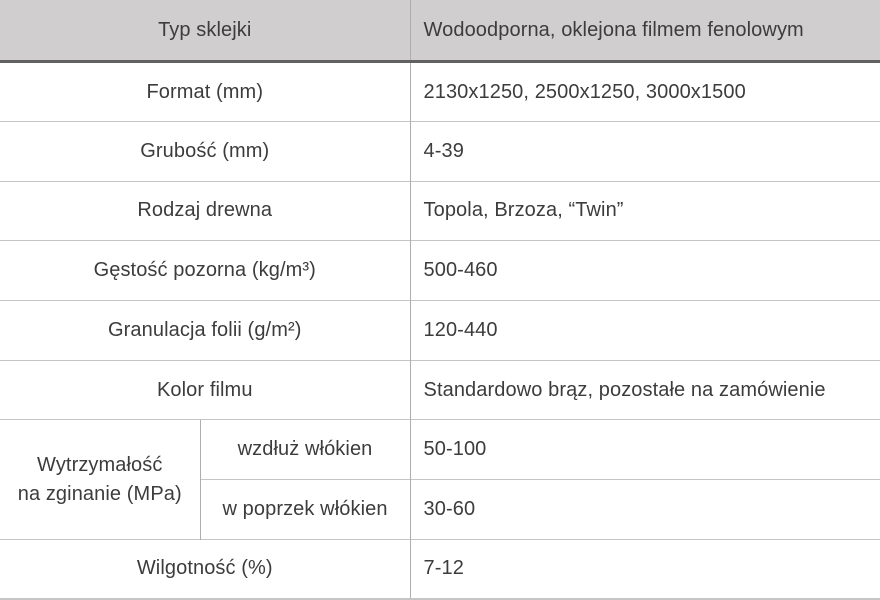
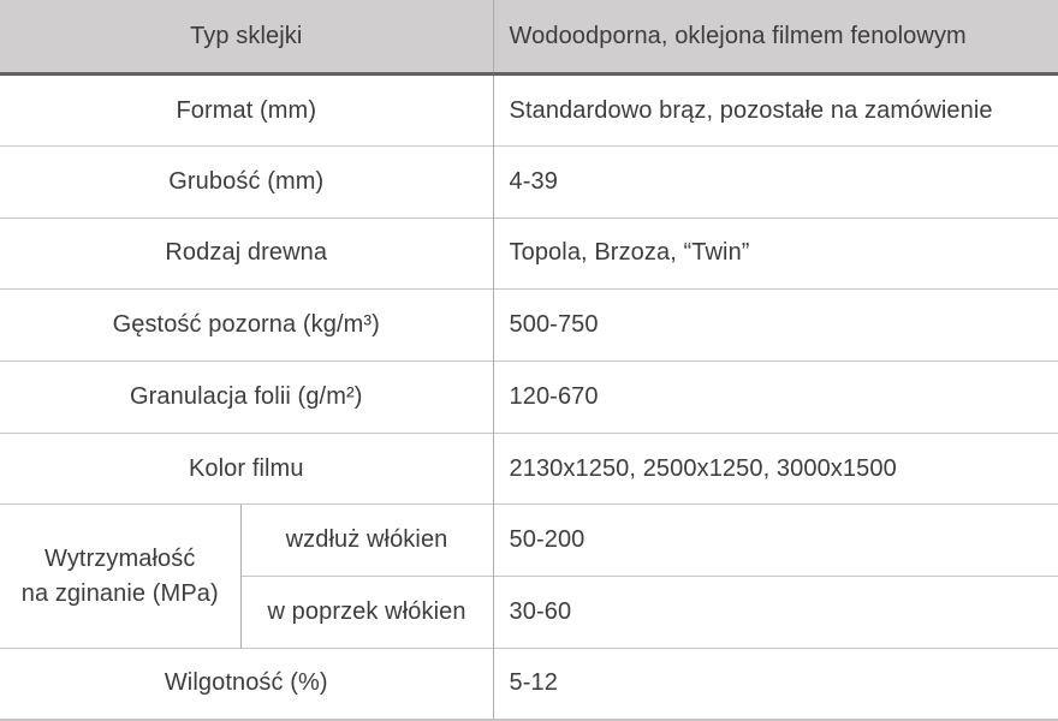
  Typ sklejki	Wodoodporna, oklejona filmem fenolowym
- Format (mm)	2130x1250, 2500x1250, 3000x1500
+ Format (mm)	Standardowo brąz, pozostałe na zamówienie
  Grubość (mm)	4-39
  Rodzaj drewna	Topola, Brzoza, “Twin”
- Gęstość pozorna (kg/m³)	500-460
+ Gęstość pozorna (kg/m³)	500-750
- Granulacja folii (g/m²)	120-440
+ Granulacja folii (g/m²)	120-670
- Kolor filmu	Standardowo brąz, pozostałe na zamówienie
+ Kolor filmu	2130x1250, 2500x1250, 3000x1500
- Wytrzymałość na zginanie (MPa)	wzdłuż włókien	50-100
+ Wytrzymałość na zginanie (MPa)	wzdłuż włókien	50-200
  w poprzek włókien	30-60
- Wilgotność (%)	7-12
+ Wilgotność (%)	5-12
